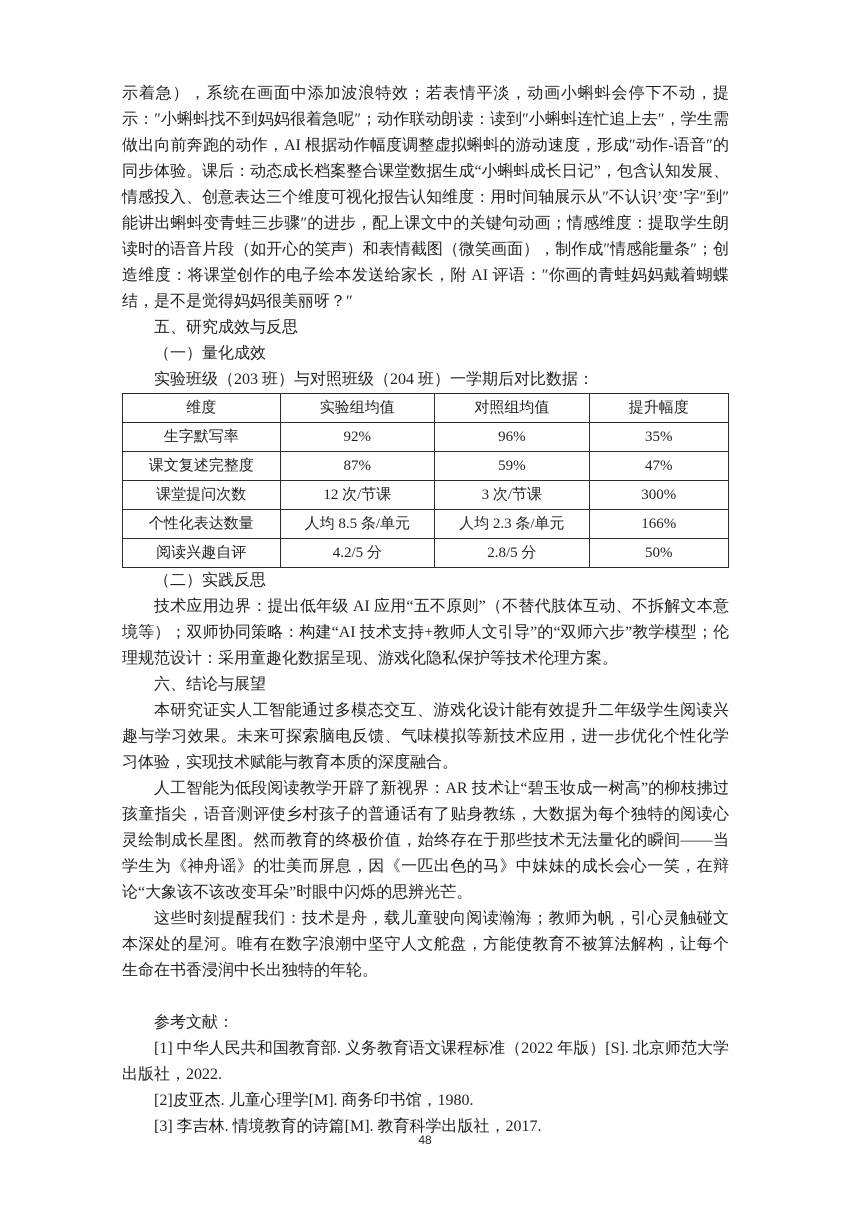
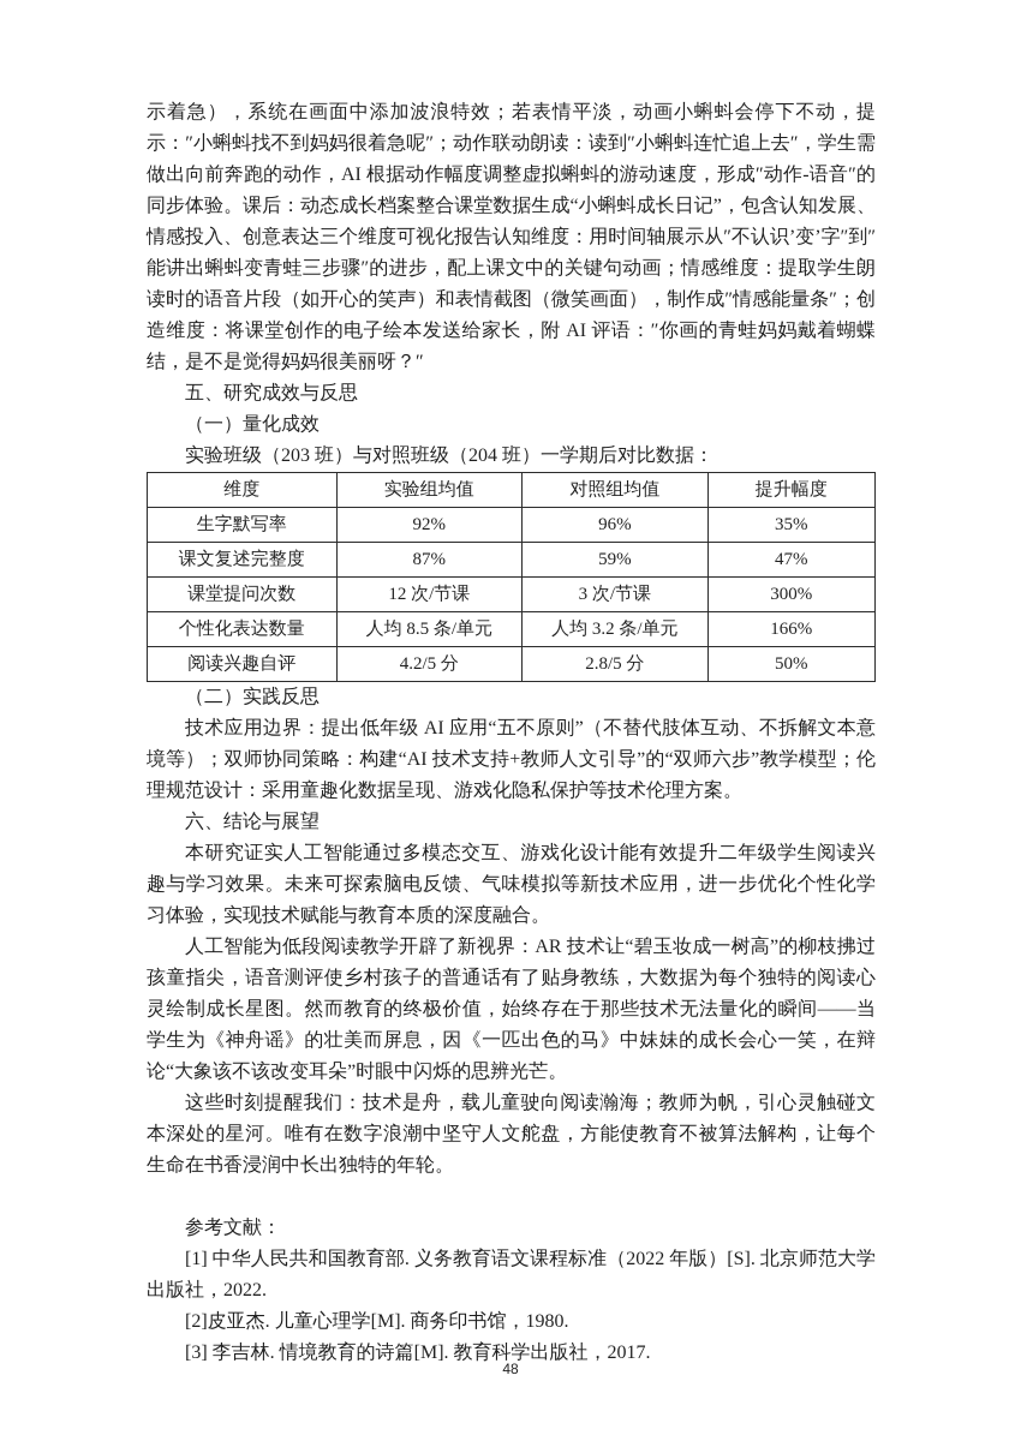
  示着急），系统在画面中添加波浪特效；若表情平淡，动画小蝌蚪会停下不动，提示：″小蝌蚪找不到妈妈很着急呢″；动作联动朗读：读到″小蝌蚪连忙追上去″，学生需做出向前奔跑的动作，AI 根据动作幅度调整虚拟蝌蚪的游动速度，形成″动作-语音″的同步体验。课后：动态成长档案整合课堂数据生成“小蝌蚪成长日记”，包含认知发展、情感投入、创意表达三个维度可视化报告认知维度：用时间轴展示从″不认识’变’字″到″能讲出蝌蚪变青蛙三步骤″的进步，配上课文中的关键句动画；情感维度：提取学生朗读时的语音片段（如开心的笑声）和表情截图（微笑画面），制作成″情感能量条″；创造维度：将课堂创作的电子绘本发送给家长，附 AI 评语：″你画的青蛙妈妈戴着蝴蝶结，是不是觉得妈妈很美丽呀？″
  五、研究成效与反思
  （一）量化成效
  实验班级（203 班）与对照班级（204 班）一学期后对比数据：
  维度	实验组均值	对照组均值	提升幅度
  生字默写率	92%	96%	35%
  课文复述完整度	87%	59%	47%
  课堂提问次数	12 次/节课	3 次/节课	300%
- 个性化表达数量	人均 8.5 条/单元	人均 2.3 条/单元	166%
+ 个性化表达数量	人均 8.5 条/单元	人均 3.2 条/单元	166%
  阅读兴趣自评	4.2/5 分	2.8/5 分	50%
  （二）实践反思
  技术应用边界：提出低年级 AI 应用“五不原则”（不替代肢体互动、不拆解文本意境等）；双师协同策略：构建“AI 技术支持+教师人文引导”的“双师六步”教学模型；伦理规范设计：采用童趣化数据呈现、游戏化隐私保护等技术伦理方案。
  六、结论与展望
  本研究证实人工智能通过多模态交互、游戏化设计能有效提升二年级学生阅读兴趣与学习效果。未来可探索脑电反馈、气味模拟等新技术应用，进一步优化个性化学习体验，实现技术赋能与教育本质的深度融合。
  人工智能为低段阅读教学开辟了新视界：AR 技术让“碧玉妆成一树高”的柳枝拂过孩童指尖，语音测评使乡村孩子的普通话有了贴身教练，大数据为每个独特的阅读心灵绘制成长星图。然而教育的终极价值，始终存在于那些技术无法量化的瞬间——当学生为《神舟谣》的壮美而屏息，因《一匹出色的马》中妹妹的成长会心一笑，在辩论“大象该不该改变耳朵”时眼中闪烁的思辨光芒。
  这些时刻提醒我们：技术是舟，载儿童驶向阅读瀚海；教师为帆，引心灵触碰文本深处的星河。唯有在数字浪潮中坚守人文舵盘，方能使教育不被算法解构，让每个生命在书香浸润中长出独特的年轮。
  参考文献：
  [1] 中华人民共和国教育部. 义务教育语文课程标准（2022 年版）[S]. 北京师范大学出版社，2022.
  [2]皮亚杰. 儿童心理学[M]. 商务印书馆，1980.
  [3] 李吉林. 情境教育的诗篇[M]. 教育科学出版社，2017.
  48
